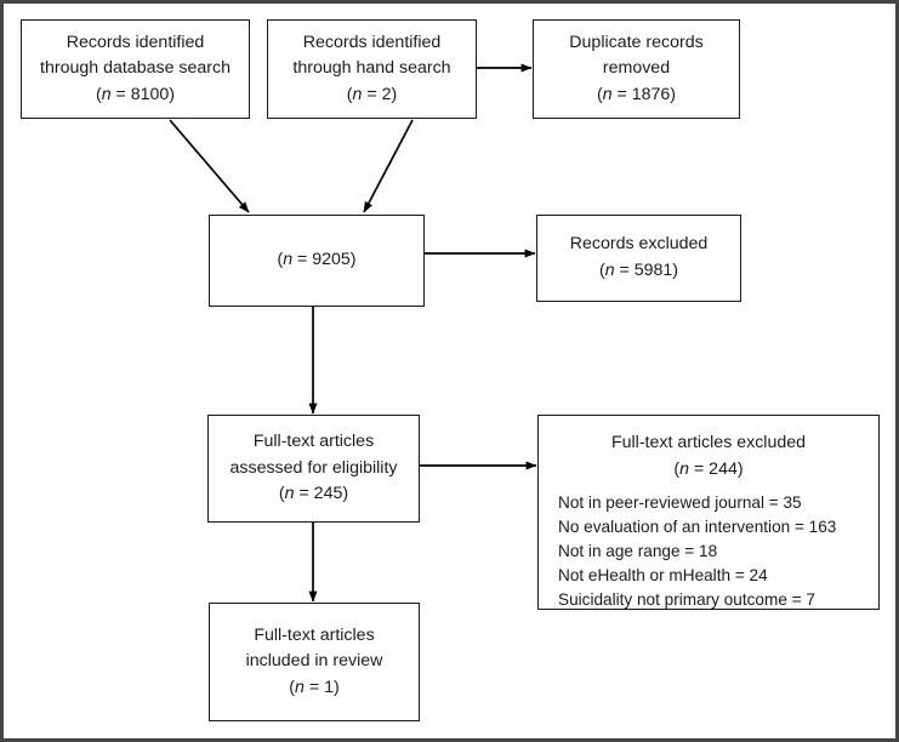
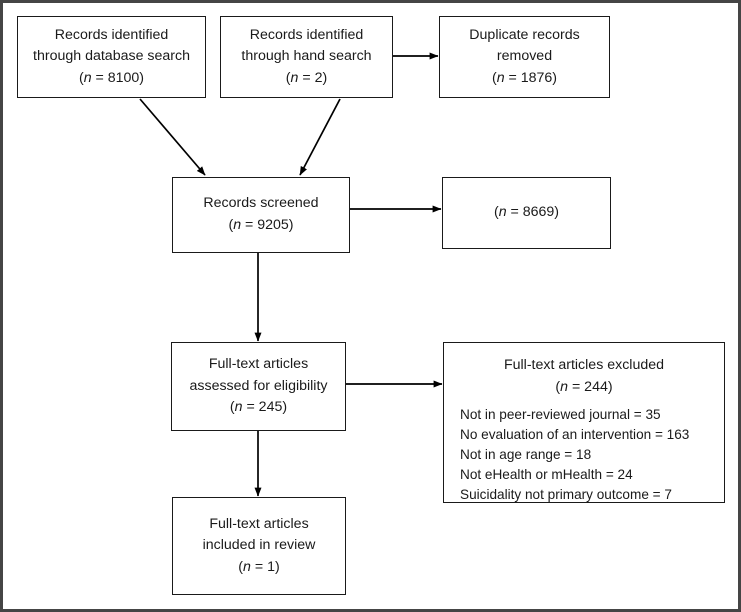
  Records identified
  through database search
  (n = 8100)
  Records identified
  through hand search
  (n = 2)
  Duplicate records
  removed
  (n = 1876)
+ Records screened
  (n = 9205)
- Records excluded
- (n = 5981)
+ (n = 8669)
  Full-text articles
  assessed for eligibility
  (n = 245)
  Full-text articles excluded
  (n = 244)
  Not in peer-reviewed journal = 35
  No evaluation of an intervention = 163
  Not in age range = 18
  Not eHealth or mHealth = 24
  Suicidality not primary outcome = 7
  Full-text articles
  included in review
  (n = 1)
